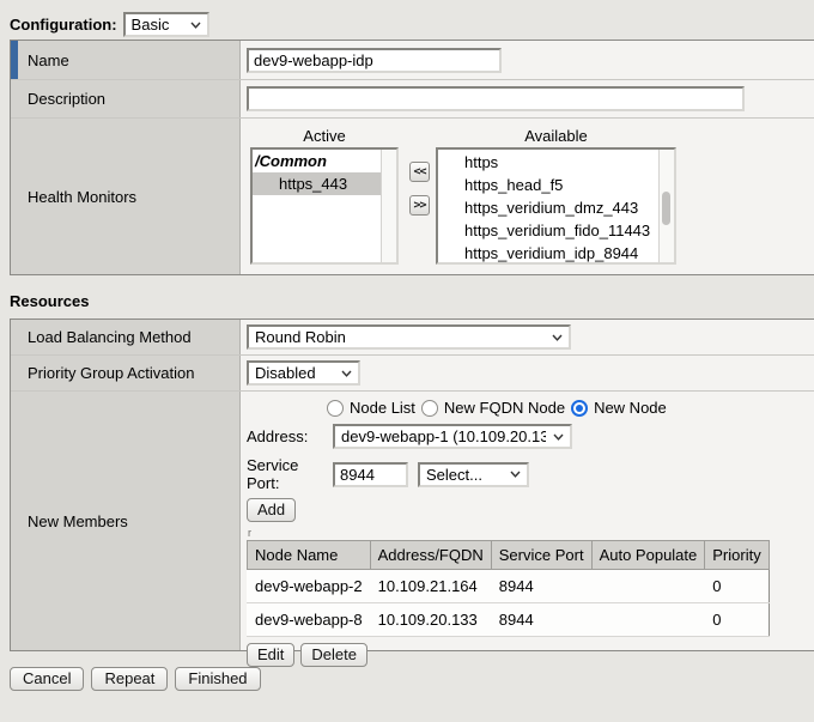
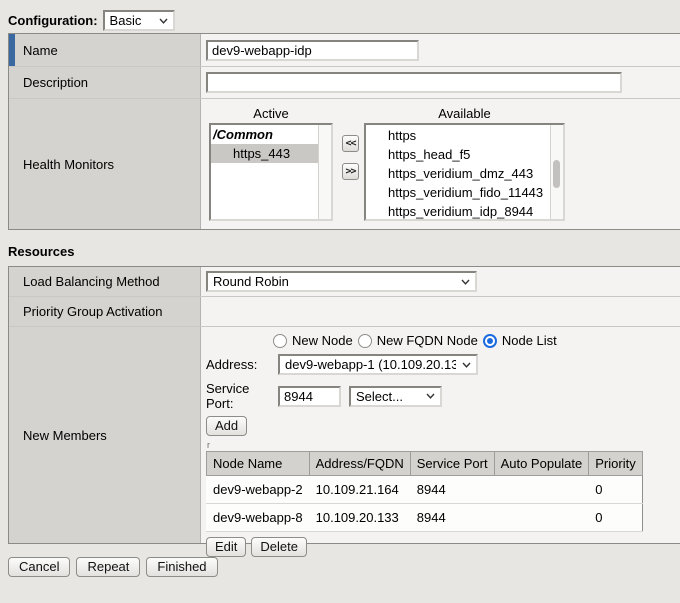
  Configuration:
  Basic
  Name
  dev9-webapp-idp
  Description
  Health Monitors
  Active
  /Common
  https_443
  <<
  >>
  Available
  https
  https_head_f5
  https_veridium_dmz_443
  https_veridium_fido_11443
  https_veridium_idp_8944
  Resources
  Load Balancing Method
  Round Robin
  Priority Group Activation
- Disabled
  New Members
- Node List
+ New Node
  New FQDN Node
- New Node
+ Node List
  Address:
  dev9-webapp-1 (10.109.20.13
  Service Port:
  8944
  Select...
  Add
  r
  Node Name	Address/FQDN	Service Port	Auto Populate	Priority
  dev9-webapp-2	10.109.21.164	8944		0
  dev9-webapp-8	10.109.20.133	8944		0
  Edit
  Delete
  Cancel
  Repeat
  Finished
